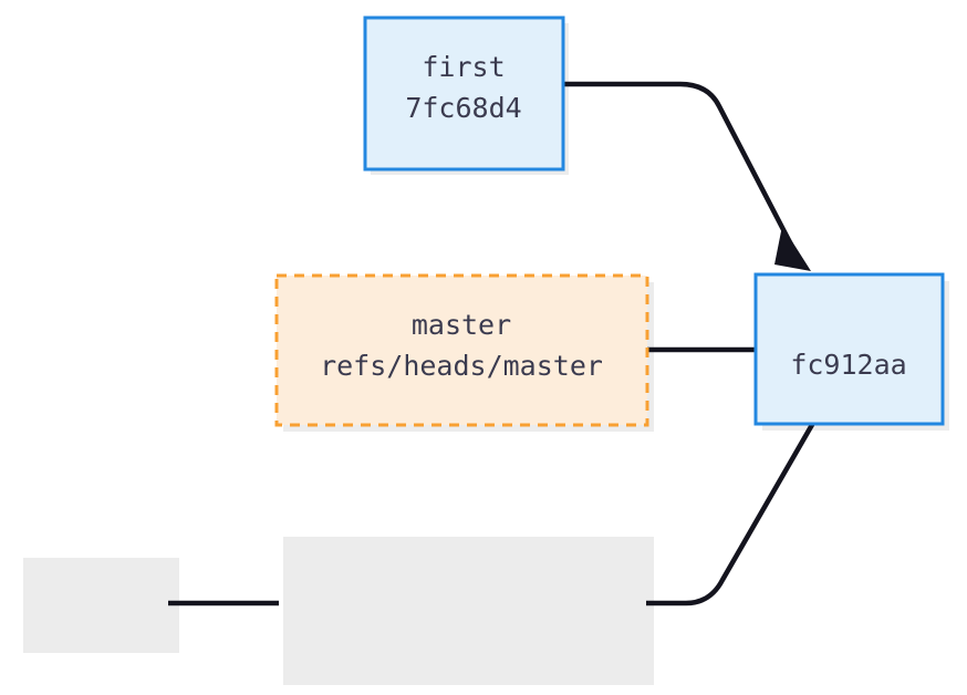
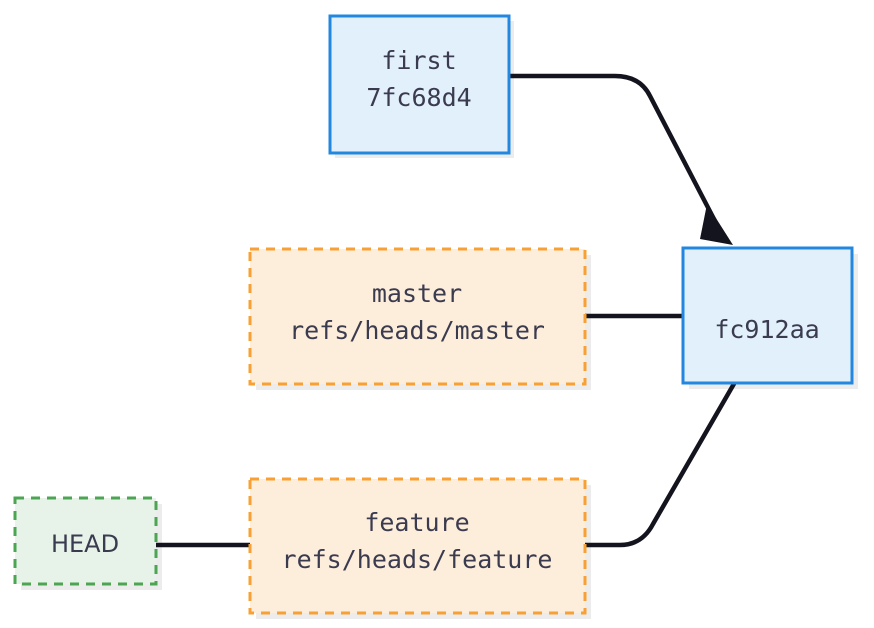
  first
  7fc68d4
  fc912aa
  master
  refs/heads/master
+ feature
+ refs/heads/feature
+ HEAD
